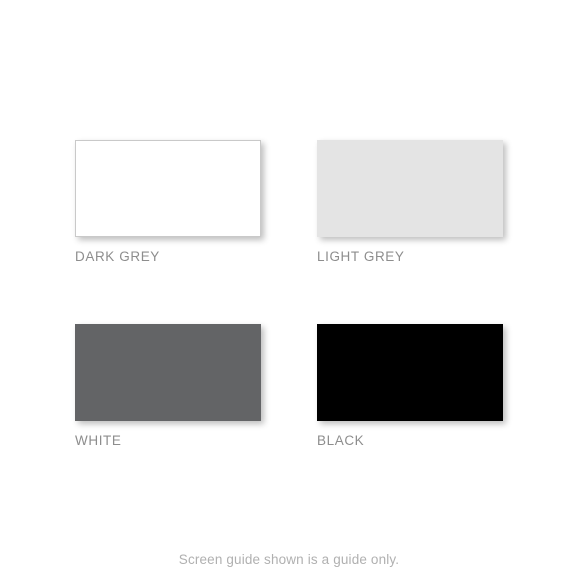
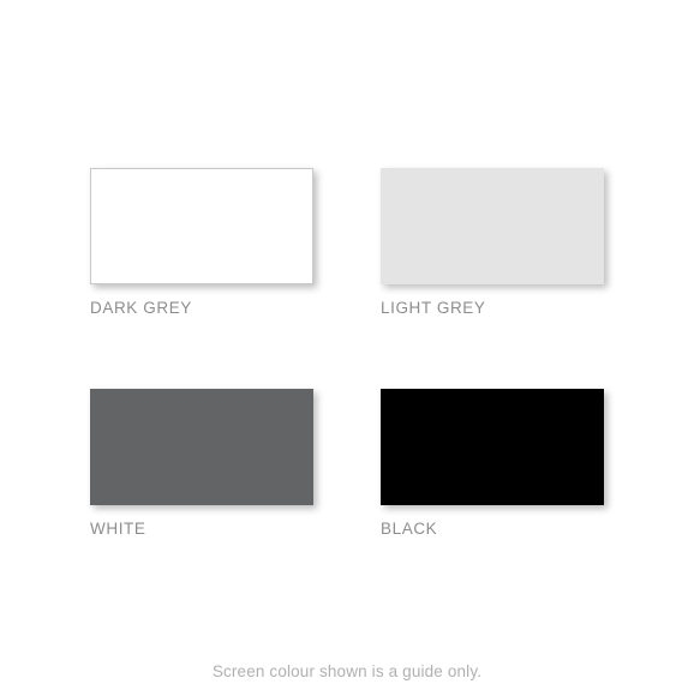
  DARK GREY
  LIGHT GREY
  WHITE
  BLACK
- Screen guide shown is a guide only.
+ Screen colour shown is a guide only.
